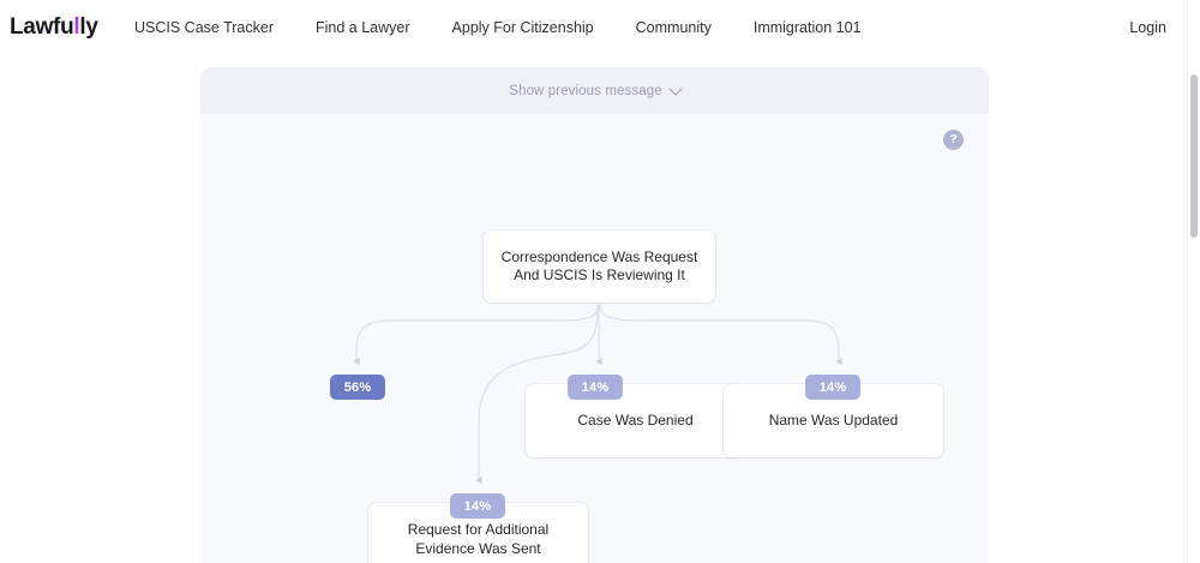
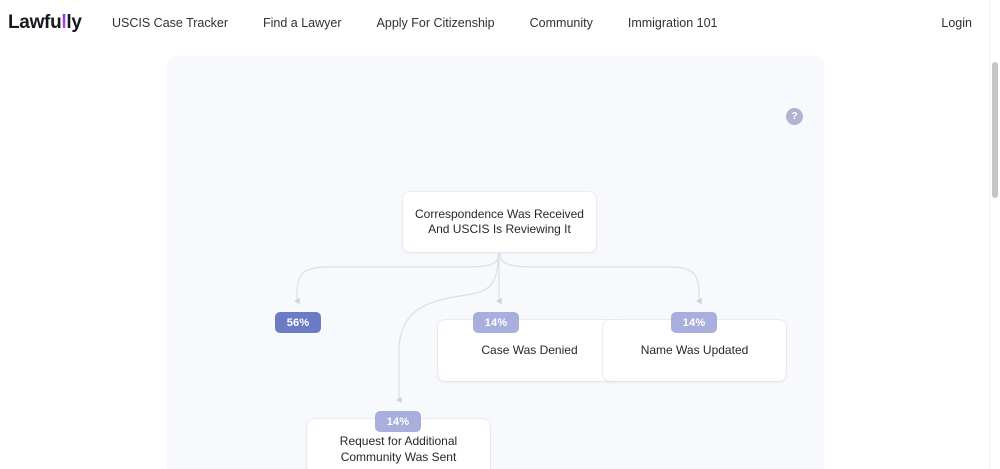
  Lawfully
  USCIS Case Tracker
  Find a Lawyer
  Apply For Citizenship
  Community
  Immigration 101
  Login
- Show previous message
  ?
- Correspondence Was Request And USCIS Is Reviewing It
+ Correspondence Was Received And USCIS Is Reviewing It
  56%
  14%
  Case Was Denied
  14%
  Name Was Updated
  14%
- Request for Additional Evidence Was Sent
+ Request for Additional Community Was Sent
